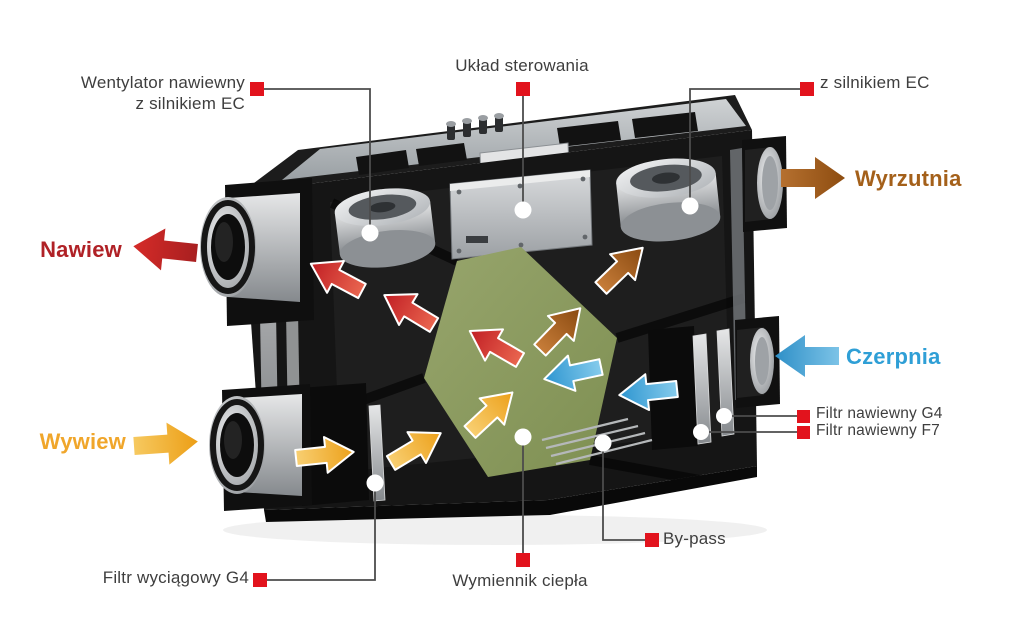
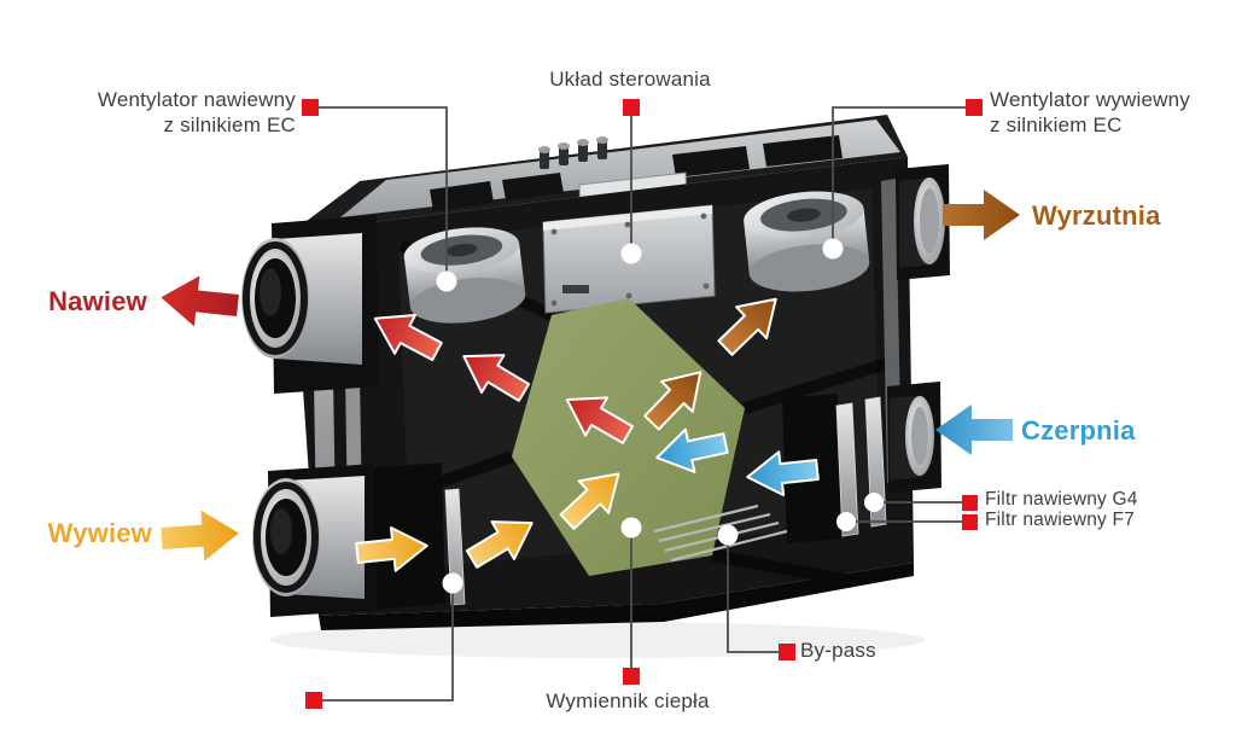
  Wentylator nawiewny
  z silnikiem EC
  Układ sterowania
+ Wentylator wywiewny
  z silnikiem EC
  Filtr nawiewny G4
  Filtr nawiewny F7
  By-pass
  Wymiennik ciepła
- Filtr wyciągowy G4
  Nawiew
  Wywiew
  Wyrzutnia
  Czerpnia
